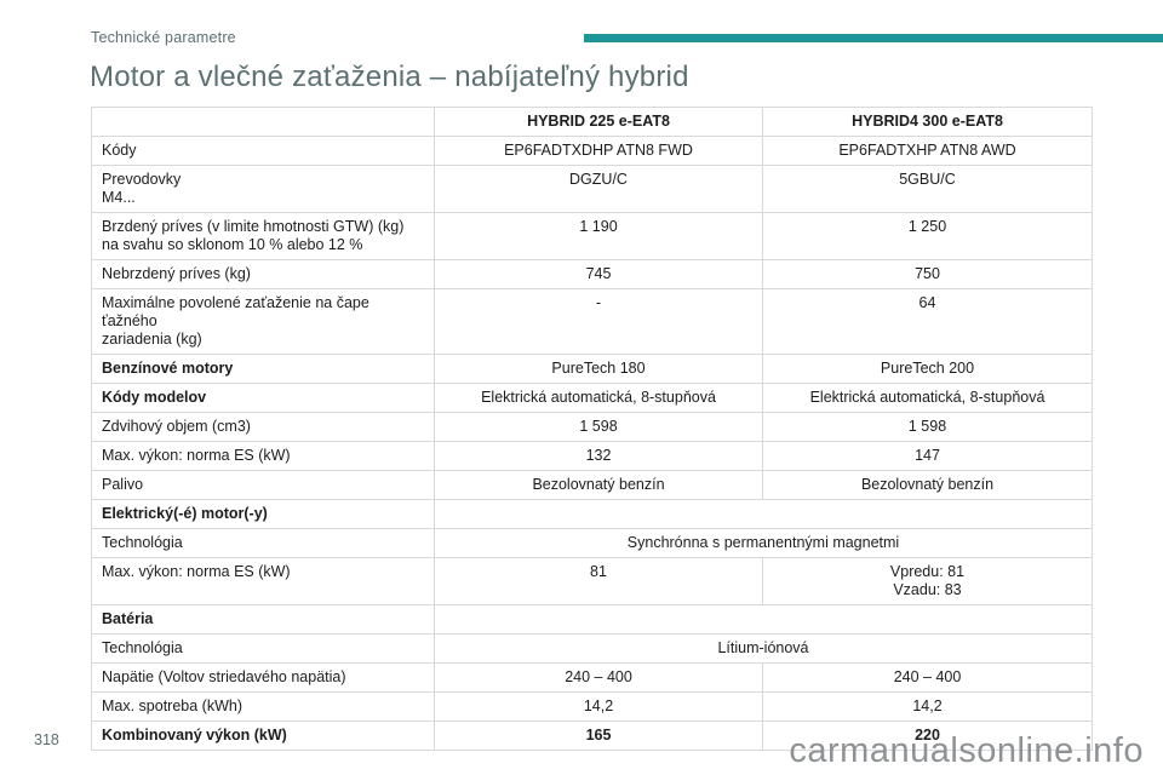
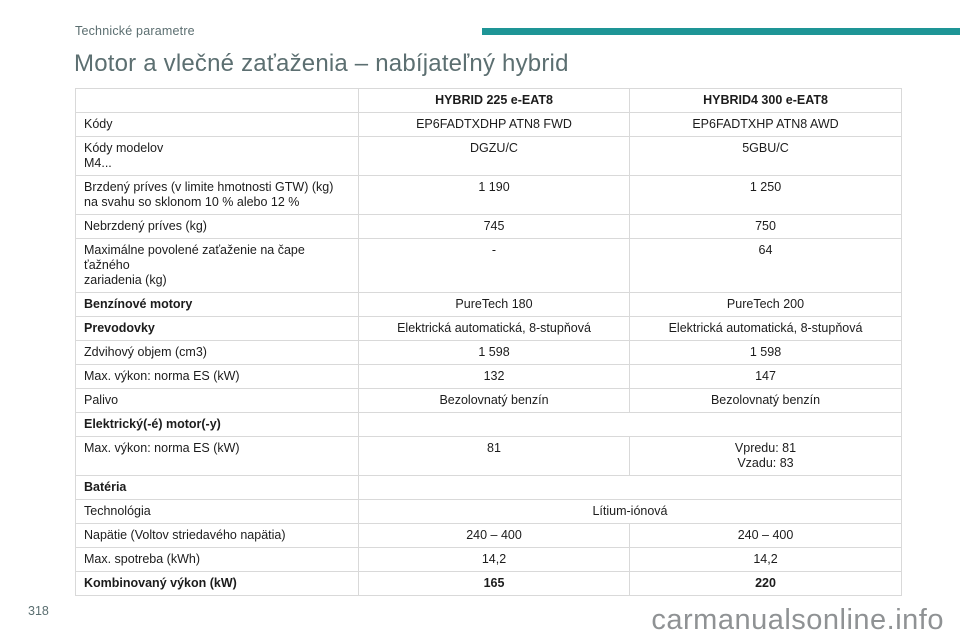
  Technické parametre
  Motor a vlečné zaťaženia – nabíjateľný hybrid
  	HYBRID 225 e-EAT8	HYBRID4 300 e-EAT8
  Kódy	EP6FADTXDHP ATN8 FWD	EP6FADTXHP ATN8 AWD
- PrevodovkyM4...	DGZU/C	5GBU/C
+ Kódy modelovM4...	DGZU/C	5GBU/C
  Brzdený príves (v limite hmotnosti GTW) (kg)na svahu so sklonom 10 % alebo 12 %	1 190	1 250
  Nebrzdený príves (kg)	745	750
  Maximálne povolené zaťaženie na čape ťažnéhozariadenia (kg)	-	64
  Benzínové motory	PureTech 180	PureTech 200
- Kódy modelov	Elektrická automatická, 8-stupňová	Elektrická automatická, 8-stupňová
+ Prevodovky	Elektrická automatická, 8-stupňová	Elektrická automatická, 8-stupňová
  Zdvihový objem (cm3)	1 598	1 598
  Max. výkon: norma ES (kW)	132	147
  Palivo	Bezolovnatý benzín	Bezolovnatý benzín
  Elektrický(-é) motor(-y)
- Technológia	Synchrónna s permanentnými magnetmi
  Max. výkon: norma ES (kW)	81	Vpredu: 81Vzadu: 83
  Batéria
  Technológia	Lítium-iónová
  Napätie (Voltov striedavého napätia)	240 – 400	240 – 400
  Max. spotreba (kWh)	14,2	14,2
  Kombinovaný výkon (kW)	165	220
  318
  carmanualsonline.info
